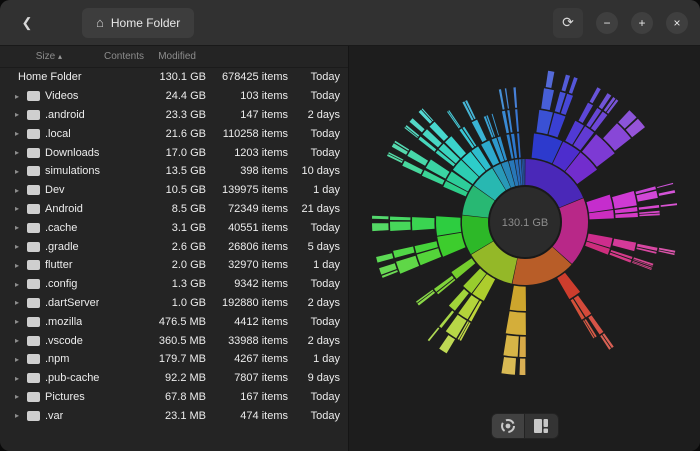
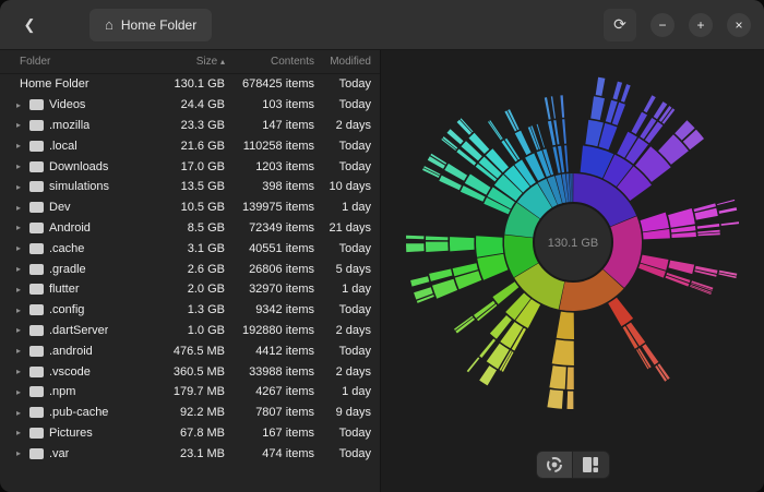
  ❮
  ⌂
  Home Folder
  ⟳
  −
  +
  ×
+ Folder
  Size ▴
  Contents
  Modified
  Home Folder
  130.1 GB
  678425 items
  Today
  ▸
  Videos
  24.4 GB
  103 items
  Today
  ▸
- .android
+ .mozilla
  23.3 GB
  147 items
  2 days
  ▸
  .local
  21.6 GB
  110258 items
  Today
  ▸
  Downloads
  17.0 GB
  1203 items
  Today
  ▸
  simulations
  13.5 GB
  398 items
  10 days
  ▸
  Dev
  10.5 GB
  139975 items
  1 day
  ▸
  Android
  8.5 GB
  72349 items
  21 days
  ▸
  .cache
  3.1 GB
  40551 items
  Today
  ▸
  .gradle
  2.6 GB
  26806 items
  5 days
  ▸
  flutter
  2.0 GB
  32970 items
  1 day
  ▸
  .config
  1.3 GB
  9342 items
  Today
  ▸
  .dartServer
  1.0 GB
  192880 items
  2 days
  ▸
- .mozilla
+ .android
  476.5 MB
  4412 items
  Today
  ▸
  .vscode
  360.5 MB
  33988 items
  2 days
  ▸
  .npm
  179.7 MB
  4267 items
  1 day
  ▸
  .pub-cache
  92.2 MB
  7807 items
  9 days
  ▸
  Pictures
  67.8 MB
  167 items
  Today
  ▸
  .var
  23.1 MB
  474 items
  Today
  130.1 GB
